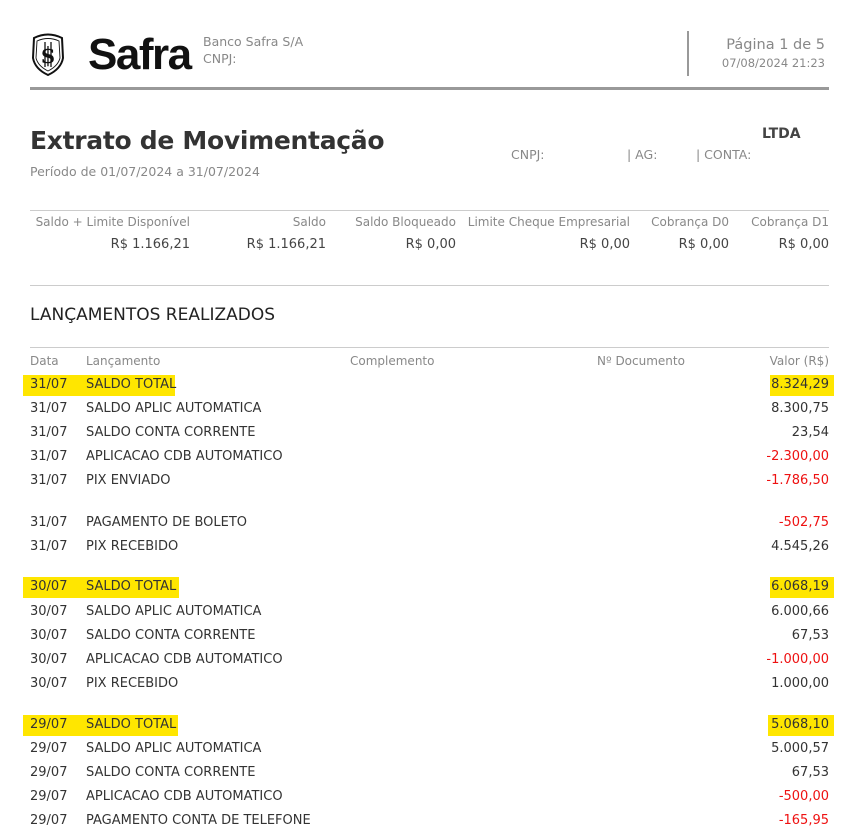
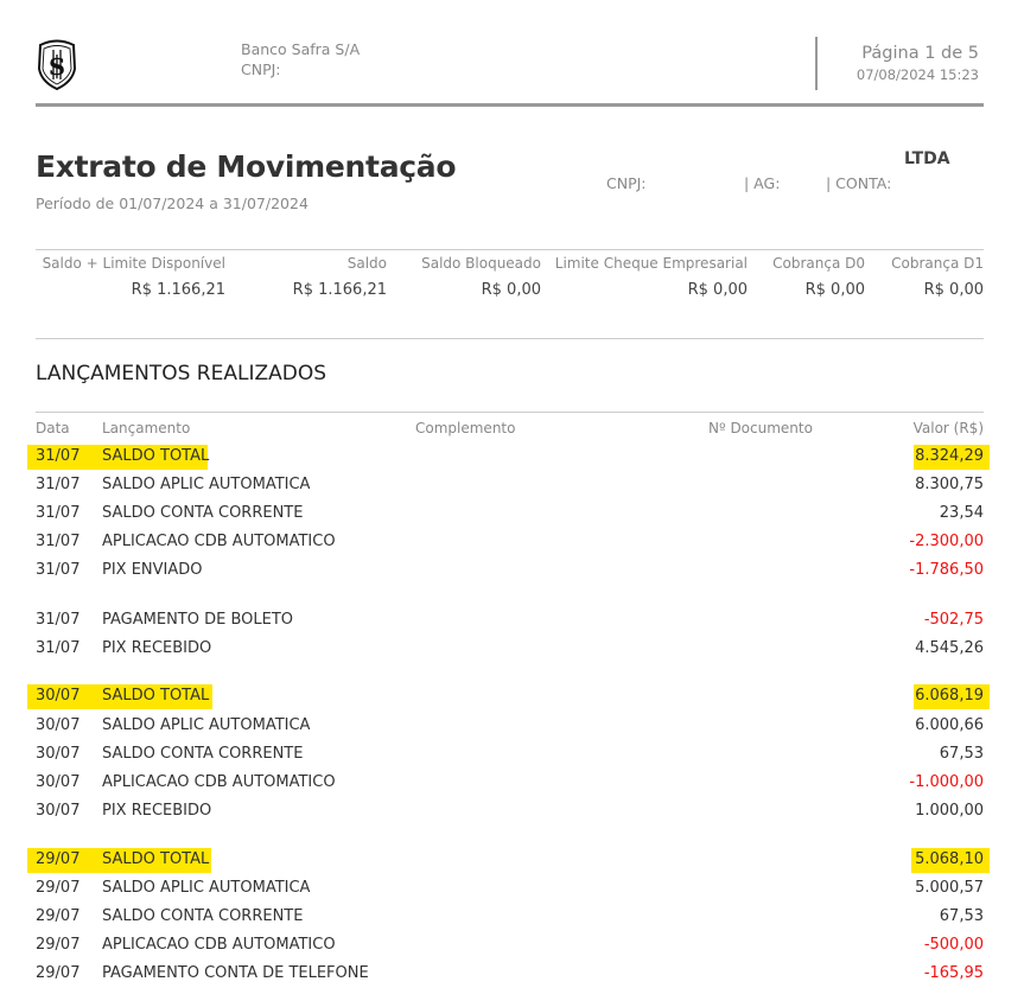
  $
- Safra
  Banco Safra S/A
  CNPJ:
  Página 1 de 5
- 07/08/2024 21:23
+ 07/08/2024 15:23
  Extrato de Movimentação
  Período de 01/07/2024 a 31/07/2024
  LTDA
  CNPJ:
  | AG:
  | CONTA:
  Saldo + Limite Disponível
  R$ 1.166,21
  Saldo
  R$ 1.166,21
  Saldo Bloqueado
  R$ 0,00
  Limite Cheque Empresarial
  R$ 0,00
  Cobrança D0
  R$ 0,00
  Cobrança D1
  R$ 0,00
  LANÇAMENTOS REALIZADOS
  Data
  Lançamento
  Complemento
  Nº Documento
  Valor (R$)
  31/07
  SALDO TOTAL
  8.324,29
  31/07
  SALDO APLIC AUTOMATICA
  8.300,75
  31/07
  SALDO CONTA CORRENTE
  23,54
  31/07
  APLICACAO CDB AUTOMATICO
  -2.300,00
  31/07
  PIX ENVIADO
  -1.786,50
  31/07
  PAGAMENTO DE BOLETO
  -502,75
  31/07
  PIX RECEBIDO
  4.545,26
  30/07
  SALDO TOTAL
  6.068,19
  30/07
  SALDO APLIC AUTOMATICA
  6.000,66
  30/07
  SALDO CONTA CORRENTE
  67,53
  30/07
  APLICACAO CDB AUTOMATICO
  -1.000,00
  30/07
  PIX RECEBIDO
  1.000,00
  29/07
  SALDO TOTAL
  5.068,10
  29/07
  SALDO APLIC AUTOMATICA
  5.000,57
  29/07
  SALDO CONTA CORRENTE
  67,53
  29/07
  APLICACAO CDB AUTOMATICO
  -500,00
  29/07
  PAGAMENTO CONTA DE TELEFONE
  -165,95
